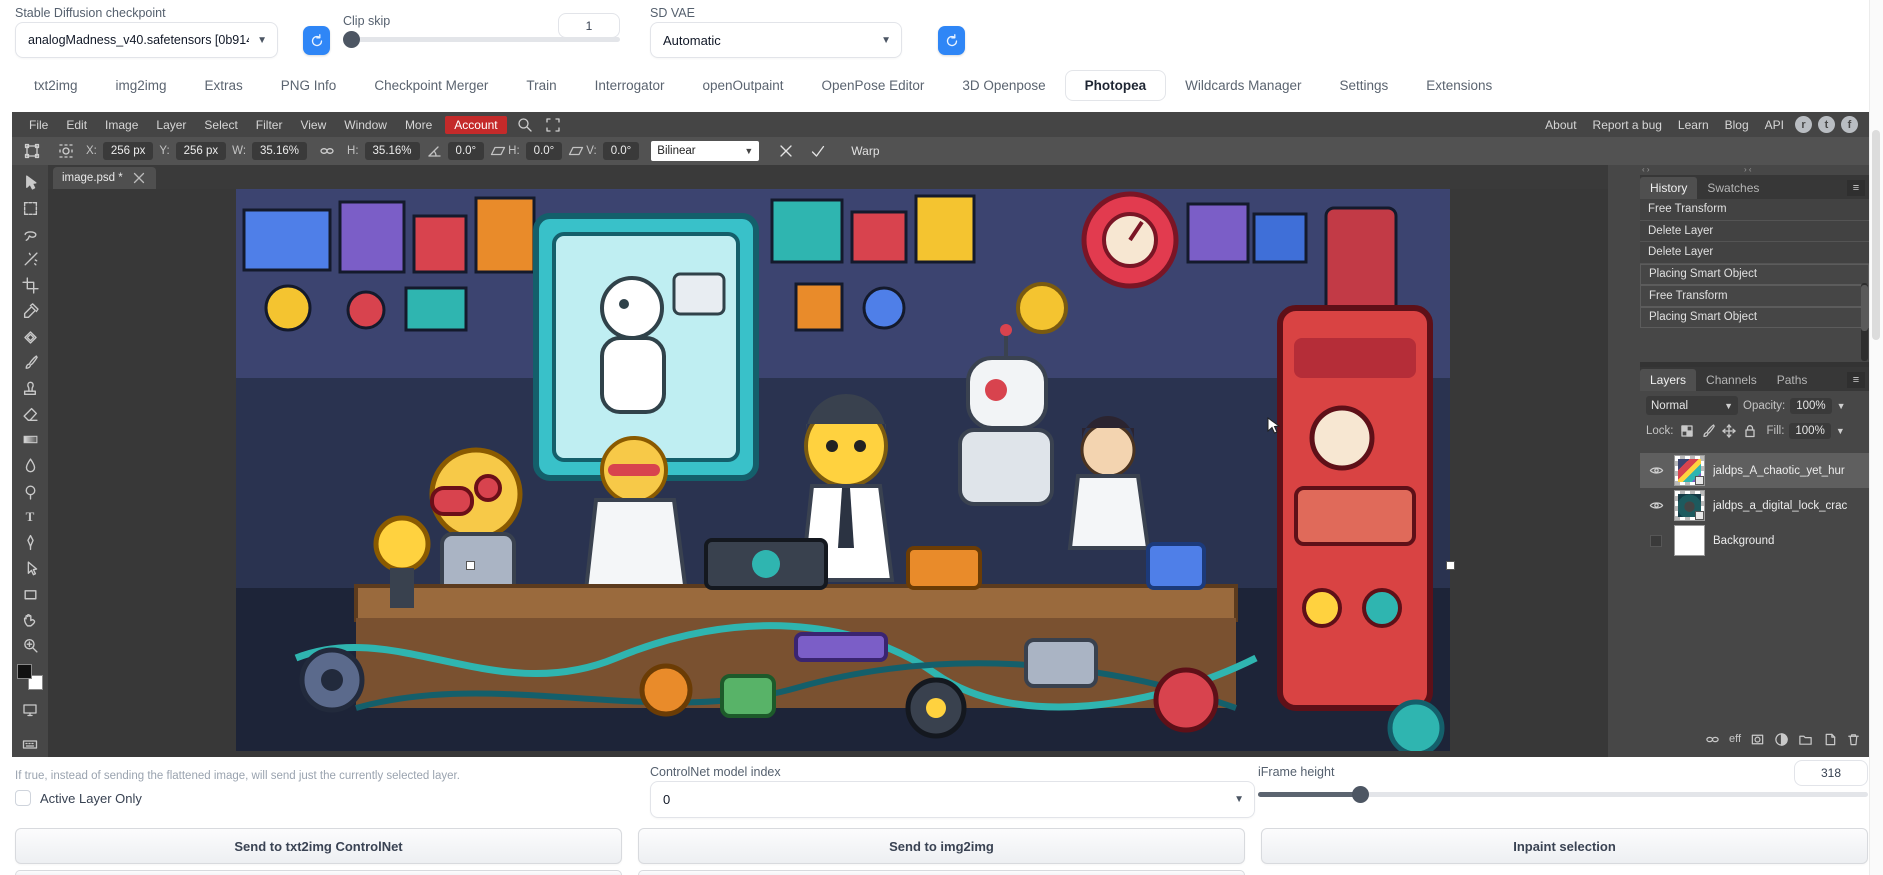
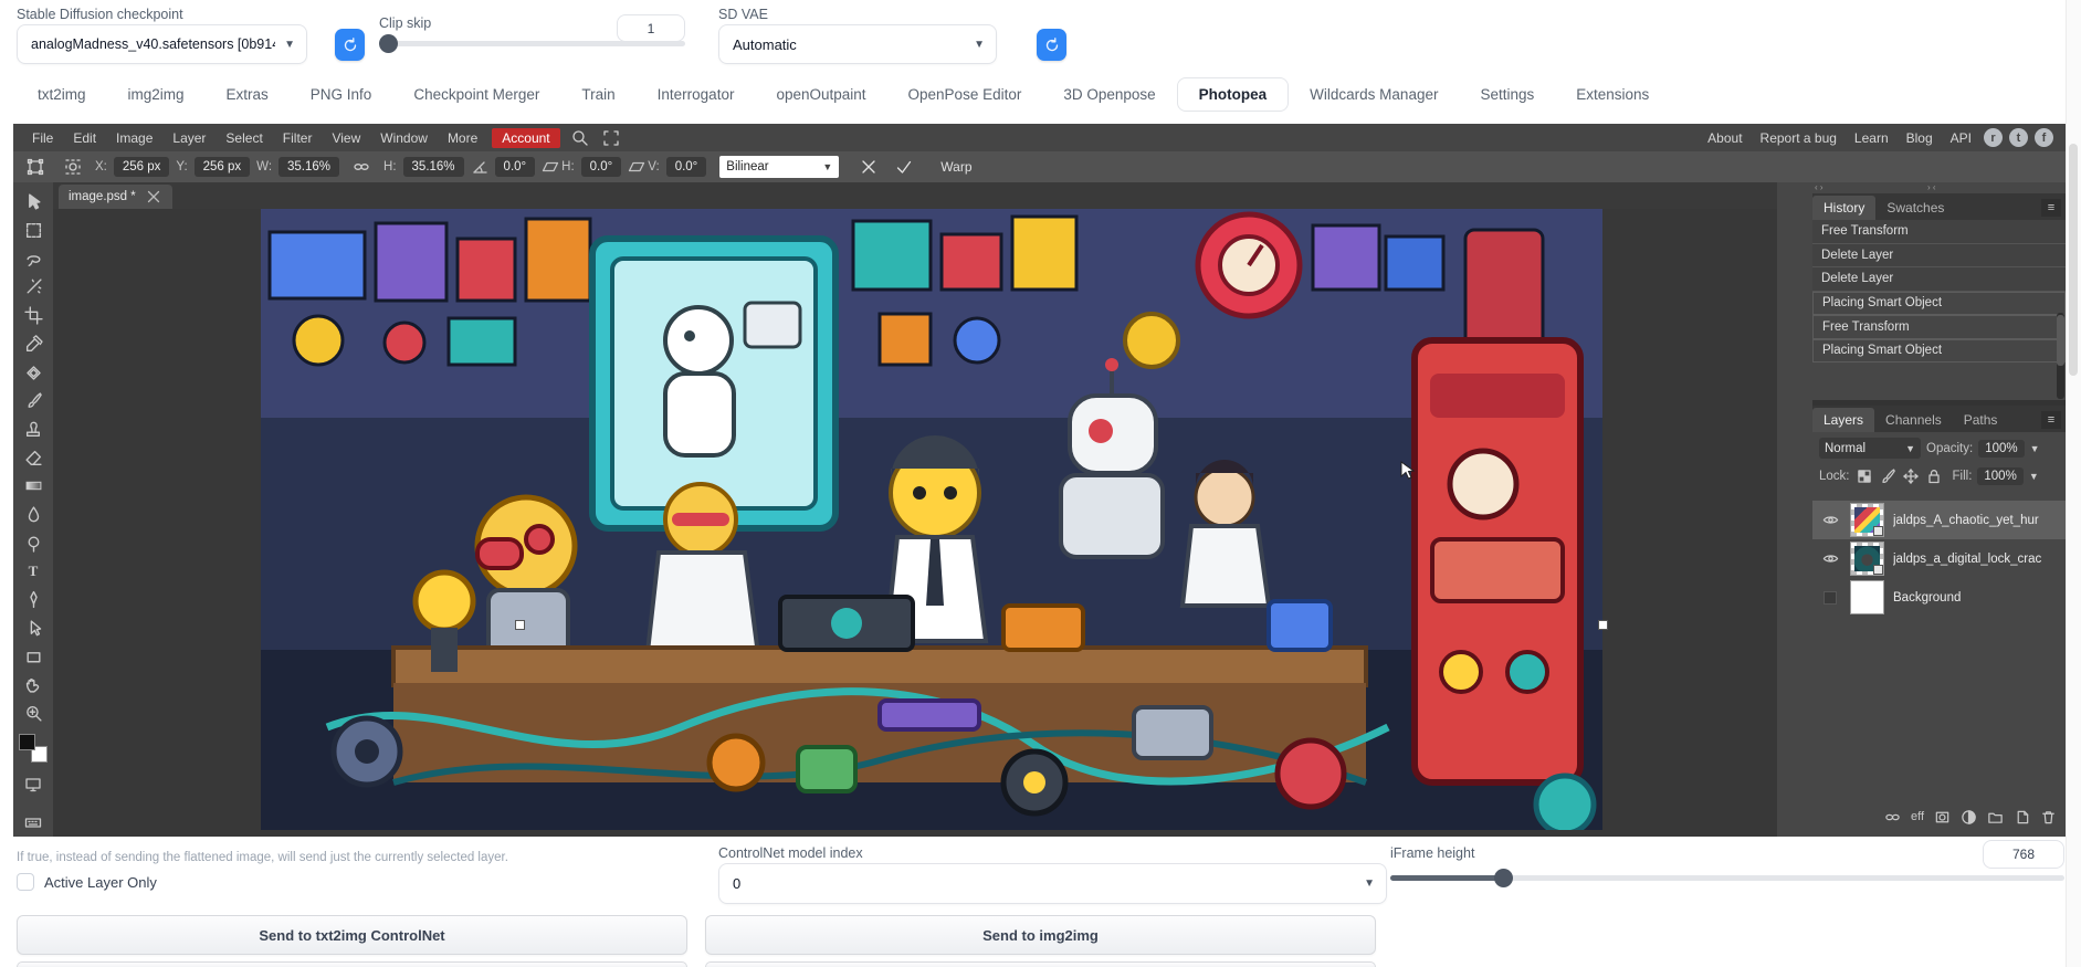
  Stable Diffusion checkpoint
  analogMadness_v40.safetensors [0b91
  ▼
  Clip skip
  1
  SD VAE
  Automatic
  ▼
  txt2img
  img2img
  Extras
  PNG Info
  Checkpoint Merger
  Train
  Interrogator
  openOutpaint
  OpenPose Editor
  3D Openpose
  Photopea
  Wildcards Manager
  Settings
  Extensions
  File
  Edit
  Image
  Layer
  Select
  Filter
  View
  Window
  More
  Account
  About
  Report a bug
  Learn
  Blog
  API
  r
  t
  f
  X:
  256 px
  Y:
  256 px
  W:
  35.16%
  H:
  35.16%
  0.0°
  H:
  0.0°
  V:
  0.0°
  Bilinear
  ▼
  Warp
  T
  image.psd *
  ‹ ›
  › ‹
  History
  Swatches
  ≡
  Free Transform
  Delete Layer
  Delete Layer
  Placing Smart Object
  Free Transform
  Placing Smart Object
  Layers
  Channels
  Paths
  ≡
  Normal
  ▼
  Opacity:
  100%
  ▼
  Lock:
  Fill:
  100%
  ▼
  jaldps_A_chaotic_yet_hur
  jaldps_a_digital_lock_crac
  Background
  eff
  If true, instead of sending the flattened image, will send just the currently selected layer.
  Active Layer Only
  ControlNet model index
  0
  ▼
  iFrame height
- 318
+ 768
  Send to txt2img ControlNet
  Send to img2img
- Inpaint selection
